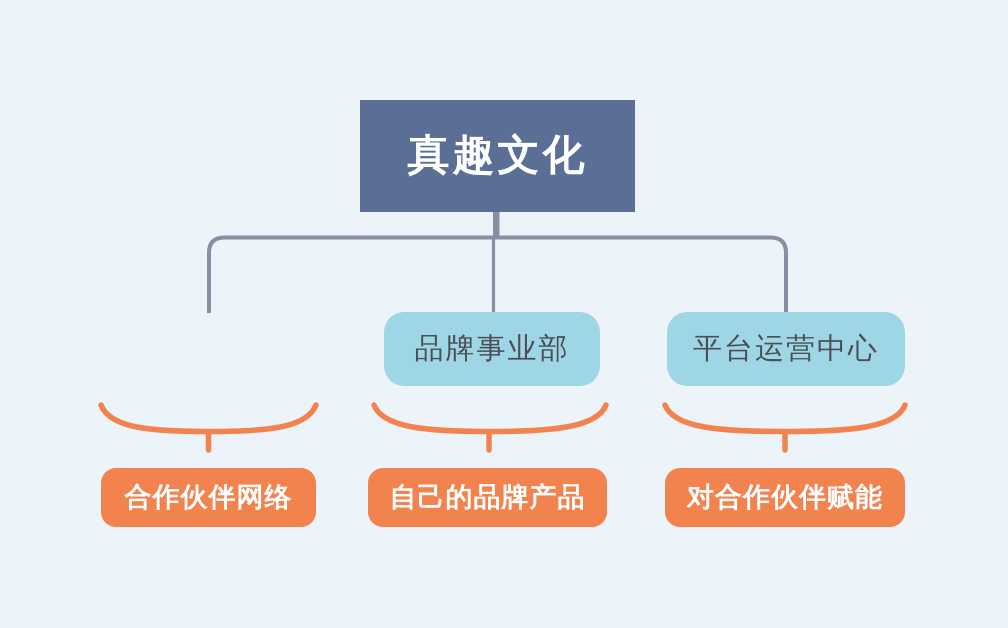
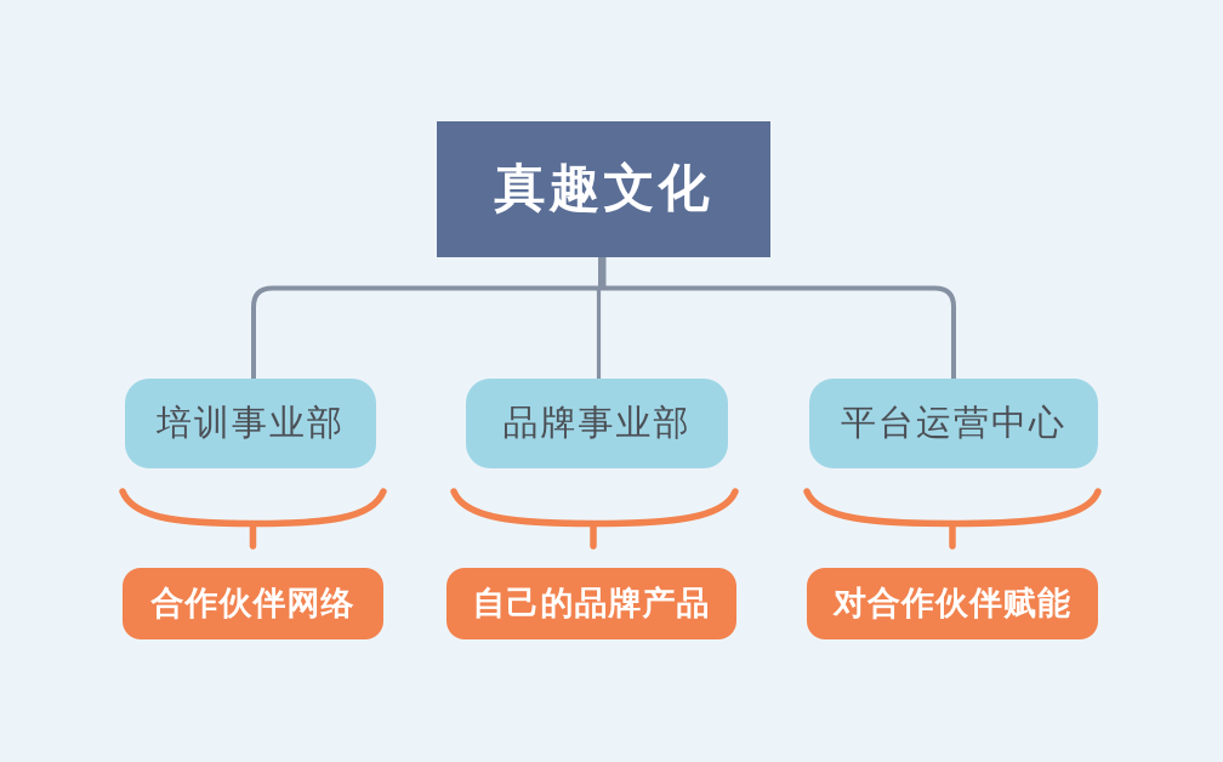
  真趣文化
+ 培训事业部
  品牌事业部
  平台运营中心
  合作伙伴网络
  自己的品牌产品
  对合作伙伴赋能
